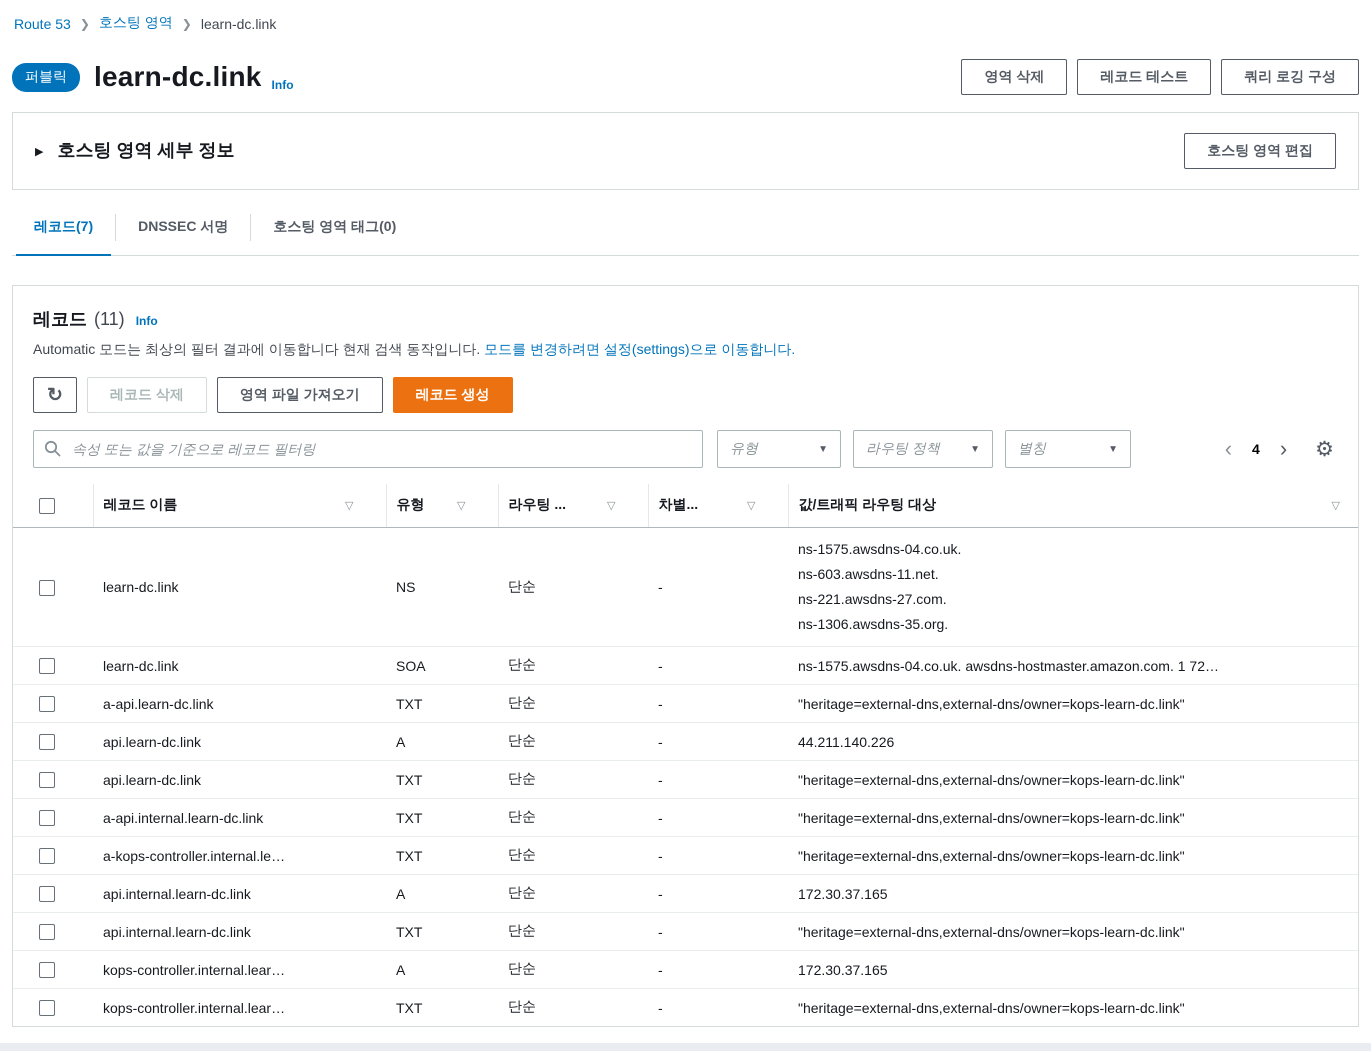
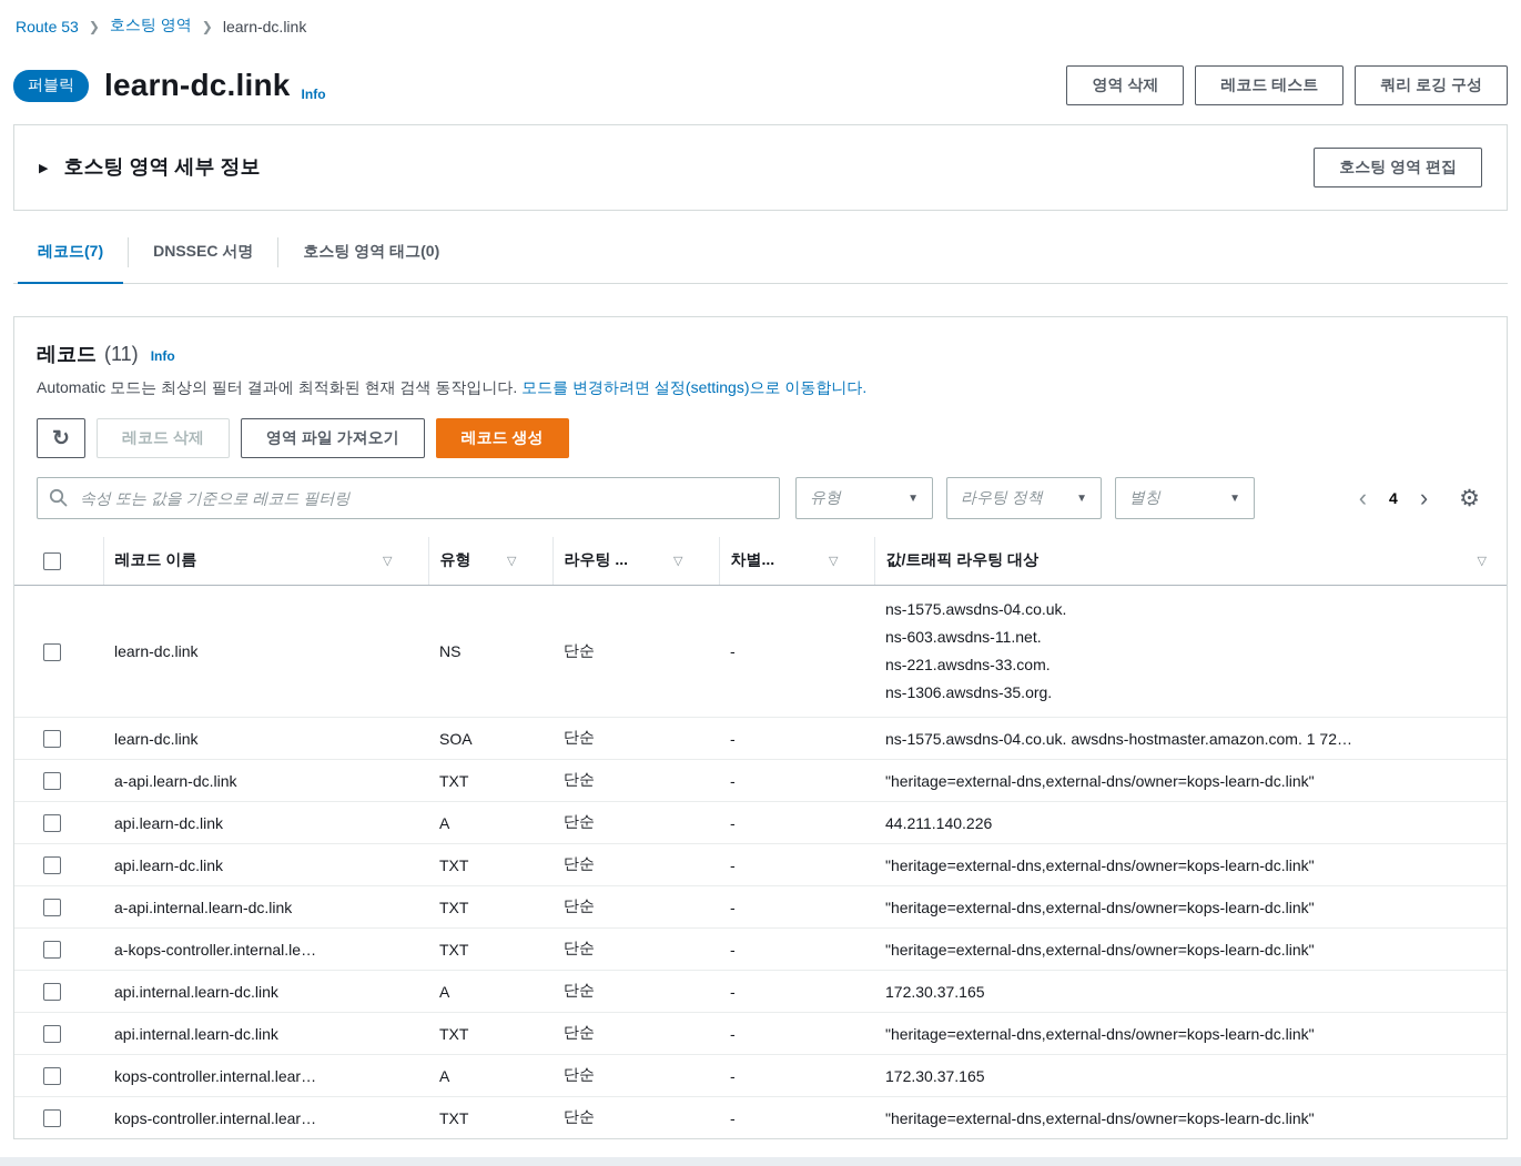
  Route 53
  ❯
  호스팅 영역
  ❯
  learn-dc.link
  퍼블릭
  learn-dc.link
  Info
  영역 삭제
  레코드 테스트
  쿼리 로깅 구성
  ▶
  호스팅 영역 세부 정보
  호스팅 영역 편집
  레코드(7)
  DNSSEC 서명
  호스팅 영역 태그(0)
  레코드
  (11)
  Info
- Automatic 모드는 최상의 필터 결과에 이동합니다 현재 검색 동작입니다. 모드를 변경하려면 설정(settings)으로 이동합니다.
+ Automatic 모드는 최상의 필터 결과에 최적화된 현재 검색 동작입니다. 모드를 변경하려면 설정(settings)으로 이동합니다.
  ↻
  레코드 삭제
  영역 파일 가져오기
  레코드 생성
  속성 또는 값을 기준으로 레코드 필터링
  유형
  ▼
  라우팅 정책
  ▼
  별칭
  ▼
  ‹
  4
  ›
  ⚙
  	레코드 이름 ▽	유형 ▽	라우팅 ... ▽	차별... ▽	값/트래픽 라우팅 대상 ▽
- 	learn-dc.link	NS	단순	-	ns-1575.awsdns-04.co.uk. ns-603.awsdns-11.net. ns-221.awsdns-27.com. ns-1306.awsdns-35.org.
+ 	learn-dc.link	NS	단순	-	ns-1575.awsdns-04.co.uk. ns-603.awsdns-11.net. ns-221.awsdns-33.com. ns-1306.awsdns-35.org.
  	learn-dc.link	SOA	단순	-	ns-1575.awsdns-04.co.uk. awsdns-hostmaster.amazon.com. 1 72…
  	a-api.learn-dc.link	TXT	단순	-	"heritage=external-dns,external-dns/owner=kops-learn-dc.link"
  	api.learn-dc.link	A	단순	-	44.211.140.226
  	api.learn-dc.link	TXT	단순	-	"heritage=external-dns,external-dns/owner=kops-learn-dc.link"
  	a-api.internal.learn-dc.link	TXT	단순	-	"heritage=external-dns,external-dns/owner=kops-learn-dc.link"
  	a-kops-controller.internal.le…	TXT	단순	-	"heritage=external-dns,external-dns/owner=kops-learn-dc.link"
  	api.internal.learn-dc.link	A	단순	-	172.30.37.165
  	api.internal.learn-dc.link	TXT	단순	-	"heritage=external-dns,external-dns/owner=kops-learn-dc.link"
  	kops-controller.internal.lear…	A	단순	-	172.30.37.165
  	kops-controller.internal.lear…	TXT	단순	-	"heritage=external-dns,external-dns/owner=kops-learn-dc.link"
